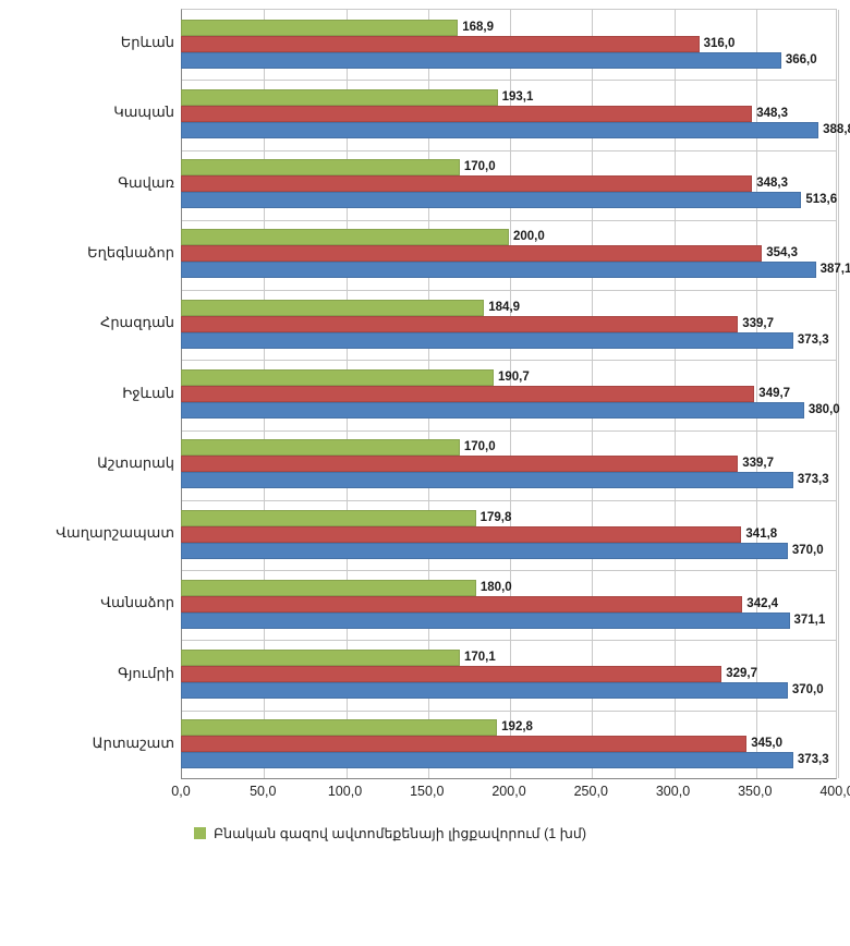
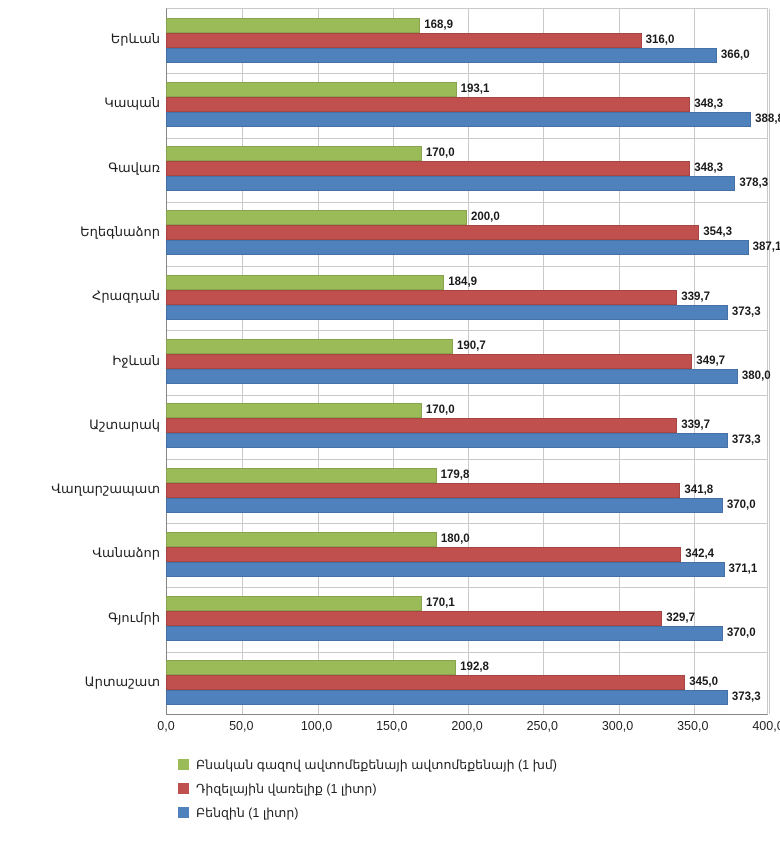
  Երևան
  168,9
  316,0
  366,0
  Կապան
  193,1
  348,3
  388,
  Գավառ
  170,0
  348,3
- 513,6
+ 378,3
  Եղեգնաձոր
  200,0
  354,3
  387,1
  Հրազդան
  184,9
  339,7
  373,3
  Իջևան
  190,7
  349,7
  380,0
  Աշտարակ
  170,0
  339,7
  373,3
  Վաղարշապատ
  179,8
  341,8
  370,0
  Վանաձոր
  180,0
  342,4
  371,1
  Գյումրի
  170,1
  329,7
  370,0
  Արտաշատ
  192,8
  345,0
  373,3
  0,0
  50,0
  100,0
  150,0
  200,0
  250,0
  300,0
  350,0
  400,
- Բնական գազով ավտոմեքենայի լիցքավորում (1 խմ)
+ Բնական գազով ավտոմեքենայի ավտոմեքենայի (1 խմ)
+ Դիզելային վառելիք (1 լիտր)
+ Բենզին (1 լիտր)
